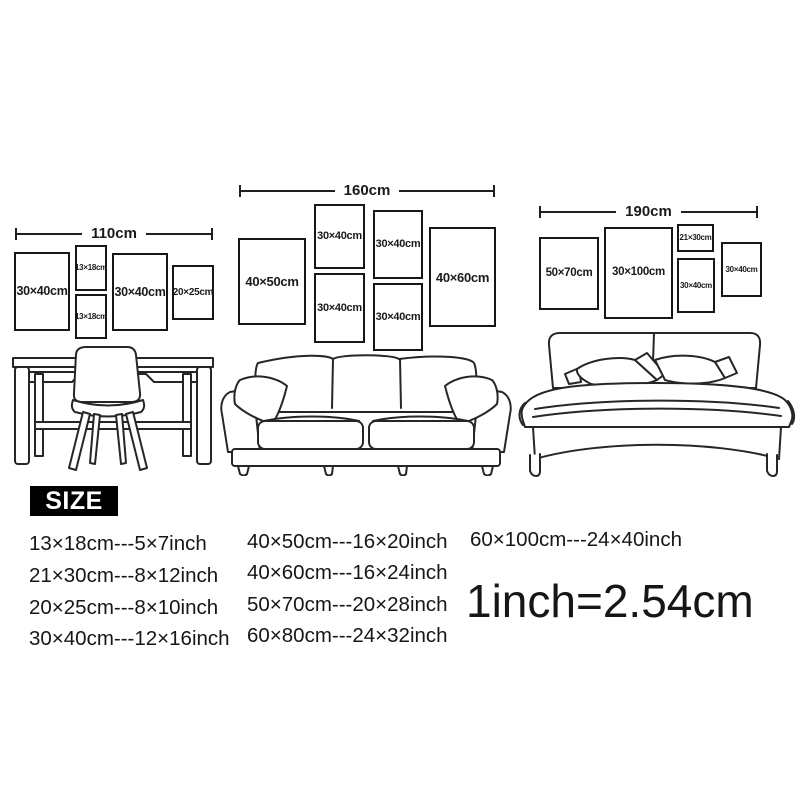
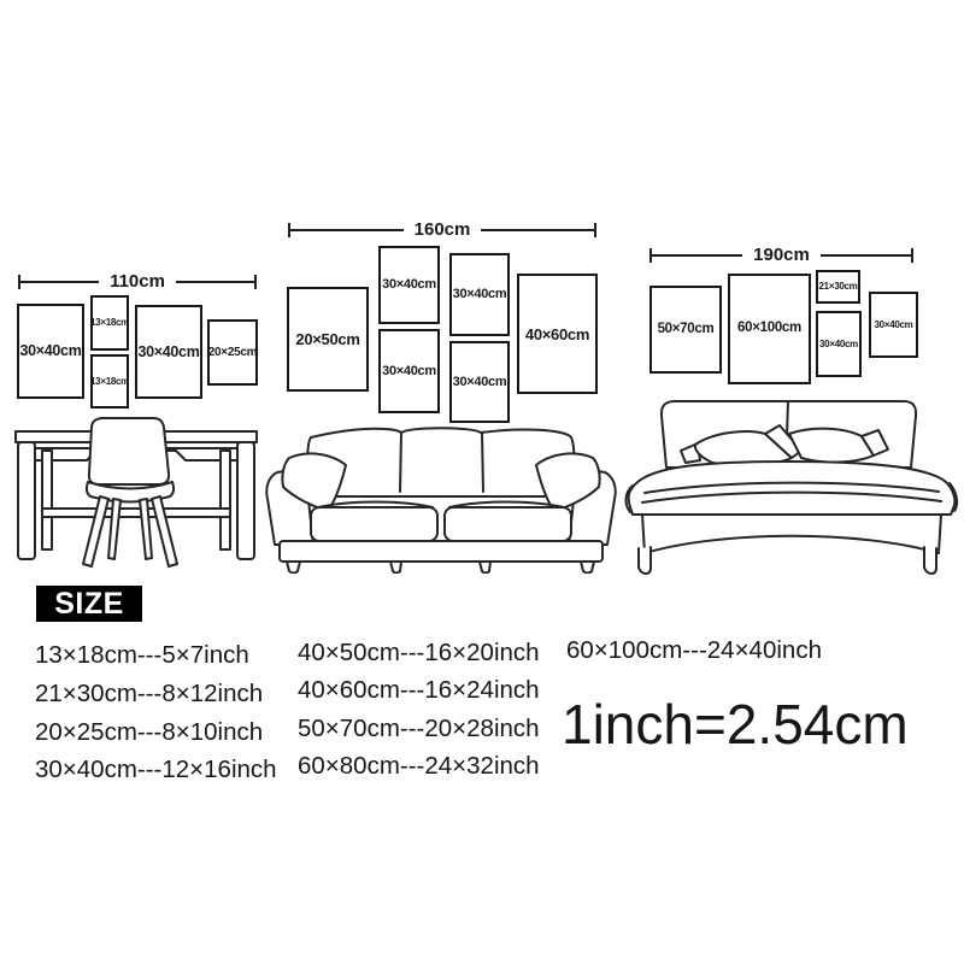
  110cm
  30×40cm
  13×18cm
  13×18cm
  30×40cm
  20×25cm
  160cm
- 40×50cm
+ 20×50cm
  30×40cm
  30×40cm
  30×40cm
  30×40cm
  40×60cm
  190cm
  50×70cm
- 30×100cm
+ 60×100cm
  21×30cm
  30×40cm
  30×40cm
  SIZE
  13×18cm---5×7inch
  21×30cm---8×12inch
  20×25cm---8×10inch
  30×40cm---12×16inch
  40×50cm---16×20inch
  40×60cm---16×24inch
  50×70cm---20×28inch
  60×80cm---24×32inch
  60×100cm---24×40inch
  1inch=2.54cm
